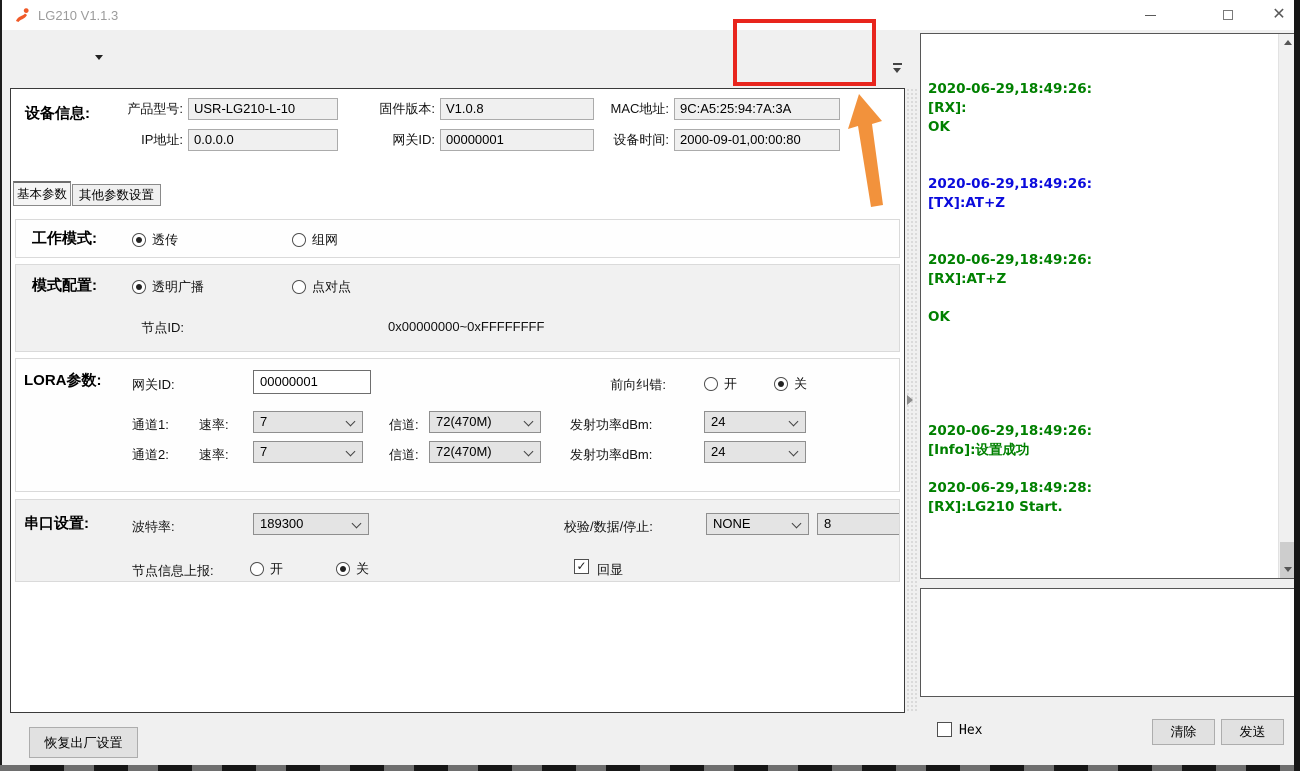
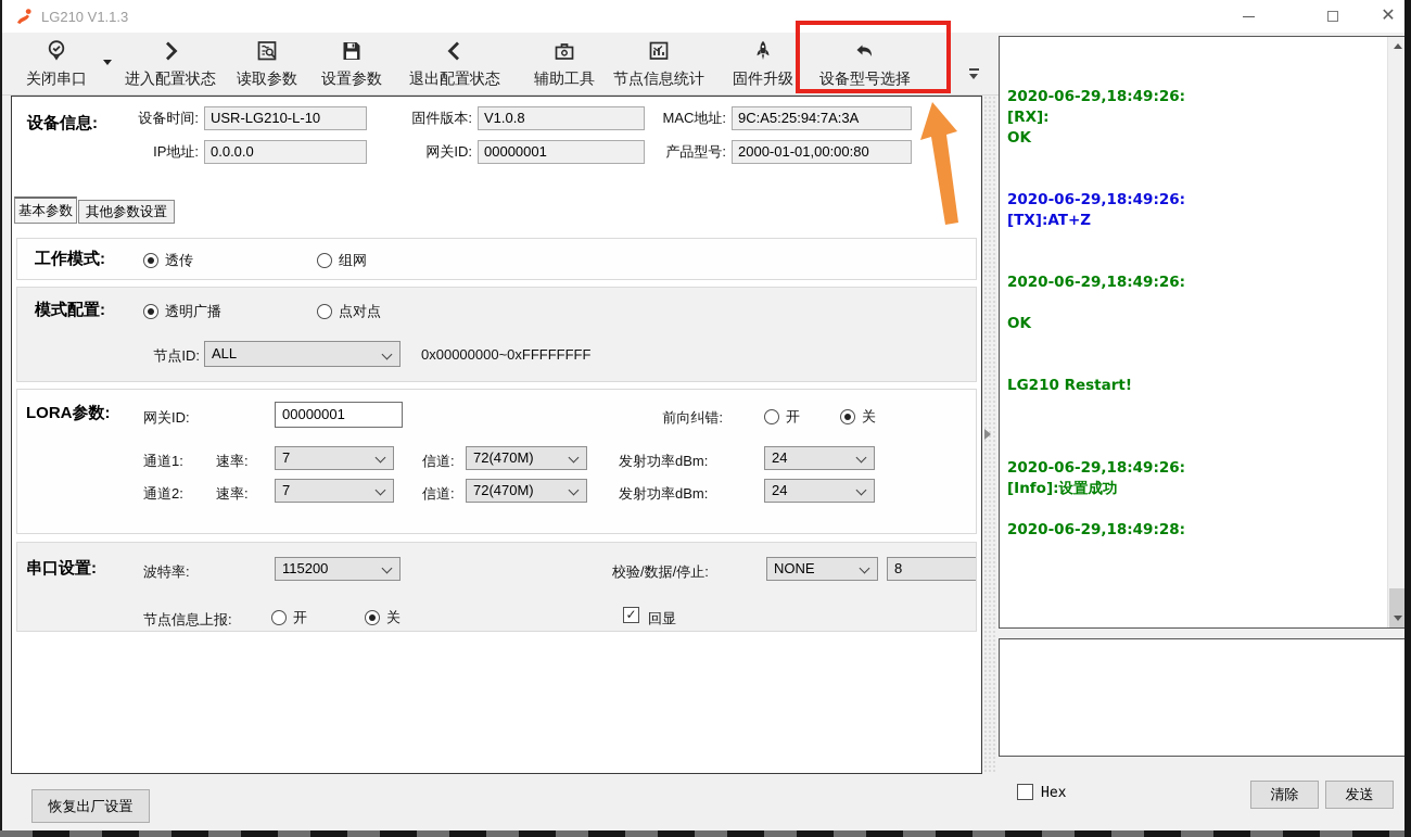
  LG210 V1.1.3
  ✕
+ 关闭串口
+ 进入配置状态
+ 读取参数
+ 设置参数
+ 退出配置状态
+ 辅助工具
+ 节点信息统计
+ 固件升级
+ 设备型号选择
  设备信息:
- 产品型号:
+ 设备时间:
  USR-LG210-L-10
  固件版本:
  V1.0.8
  MAC地址:
  9C:A5:25:94:7A:3A
  IP地址:
  0.0.0.0
  网关ID:
  00000001
- 设备时间:
+ 产品型号:
- 2000-09-01,00:00:80
+ 2000-01-01,00:00:80
  基本参数
  其他参数设置
  工作模式:
  透传
  组网
  模式配置:
  透明广播
  点对点
  节点ID:
+ ALL
  0x00000000~0xFFFFFFFF
  LORA参数:
  网关ID:
  00000001
  前向纠错:
  开
  关
  通道1:
  速率:
  7
  信道:
  72(470M)
  发射功率dBm:
  24
  通道2:
  速率:
  7
  信道:
  72(470M)
  发射功率dBm:
  24
  串口设置:
  波特率:
- 189300
+ 115200
  校验/数据/停止:
  NONE
  8
  节点信息上报:
  开
  关
  回显
  恢复出厂设置
  2020-06-29,18:49:26:
  [RX]:
  OK
  2020-06-29,18:49:26:
  [TX]:AT+Z
  2020-06-29,18:49:26:
- [RX]:AT+Z
  OK
+ LG210 Restart!
  2020-06-29,18:49:26:
  [Info]:设置成功
  2020-06-29,18:49:28:
- [RX]:LG210 Start.
  Hex
  清除
  发送
